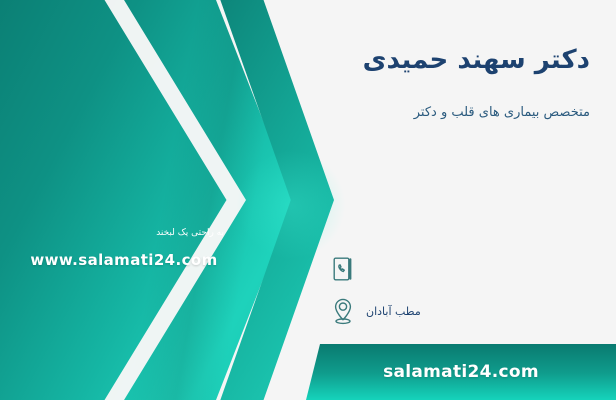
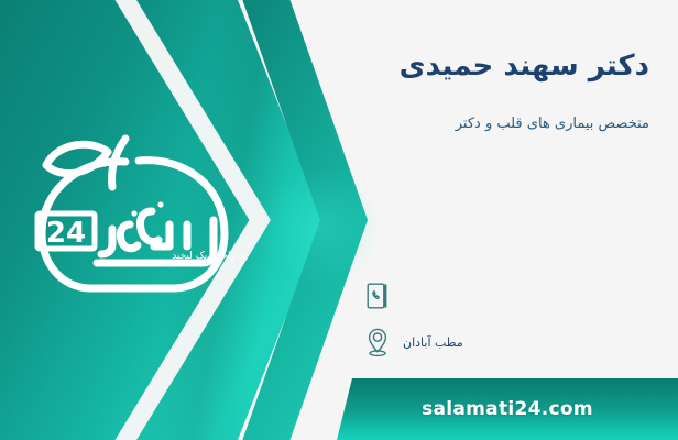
+ 24
  ب راحتی یک لبخند
- www.salamati24.com
  دکتر سهند حمیدی
  متخصص بیماری های قلب و دکتر
  مطب آبادان
  salamati24.com
